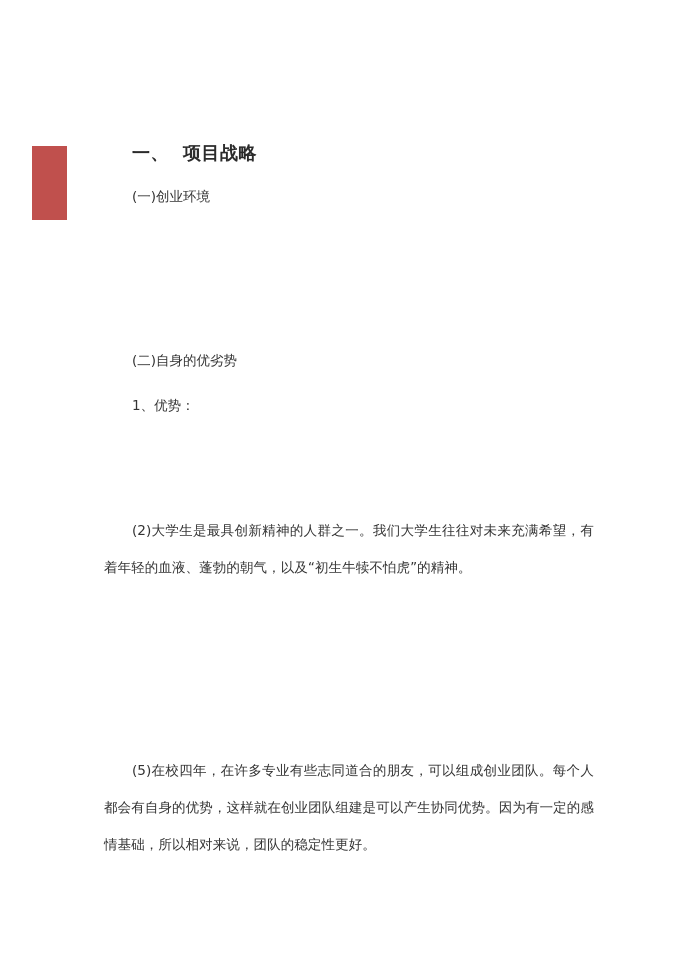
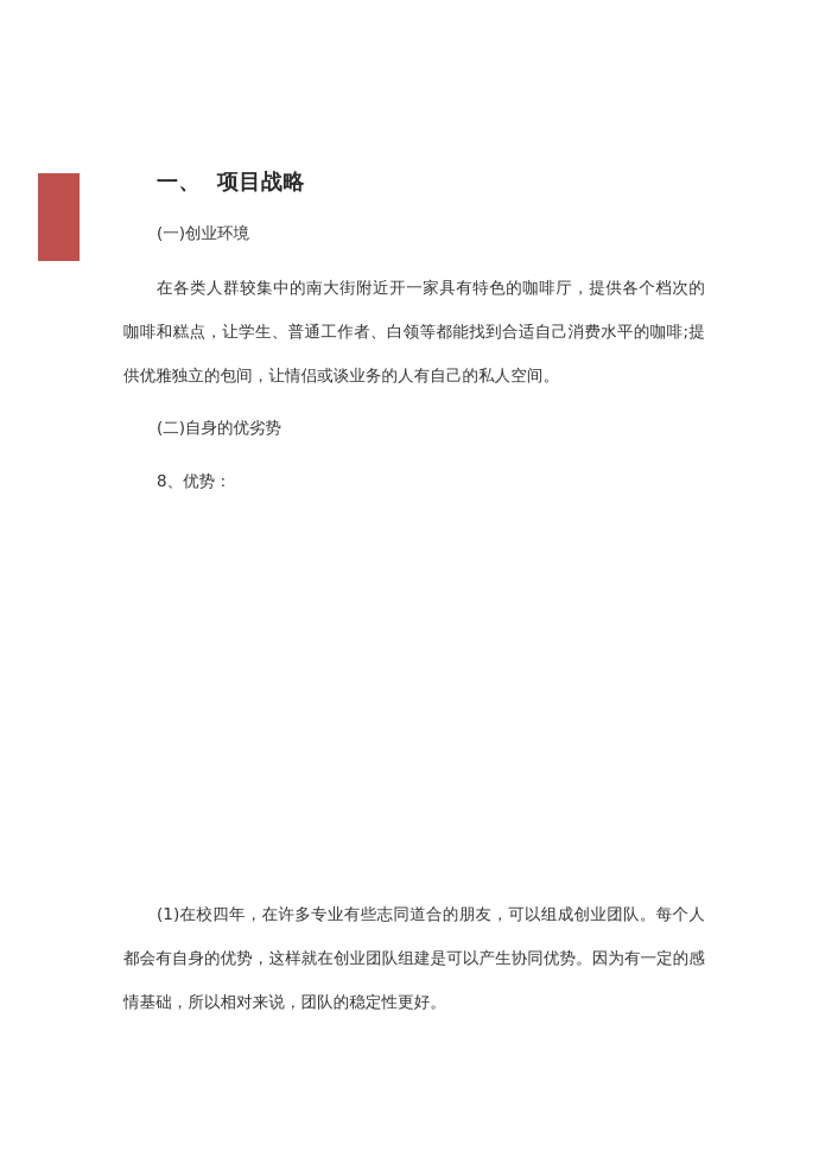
  一、 项目战略
  (一)创业环境
+ 在各类人群较集中的南大街附近开一家具有特色的咖啡厅，提供各个档次的咖啡和糕点，让学生、普通工作者、白领等都能找到合适自己消费水平的咖啡;提供优雅独立的包间，让情侣或谈业务的人有自己的私人空间。
  (二)自身的优劣势
- 1、优势：
+ 8、优势：
- (2)大学生是最具创新精神的人群之一。我们大学生往往对未来充满希望，有着年轻的血液、蓬勃的朝气，以及“初生牛犊不怕虎”的精神。
- (5)在校四年，在许多专业有些志同道合的朋友，可以组成创业团队。每个人都会有自身的优势，这样就在创业团队组建是可以产生协同优势。因为有一定的感情基础，所以相对来说，团队的稳定性更好。
+ (1)在校四年，在许多专业有些志同道合的朋友，可以组成创业团队。每个人都会有自身的优势，这样就在创业团队组建是可以产生协同优势。因为有一定的感情基础，所以相对来说，团队的稳定性更好。
